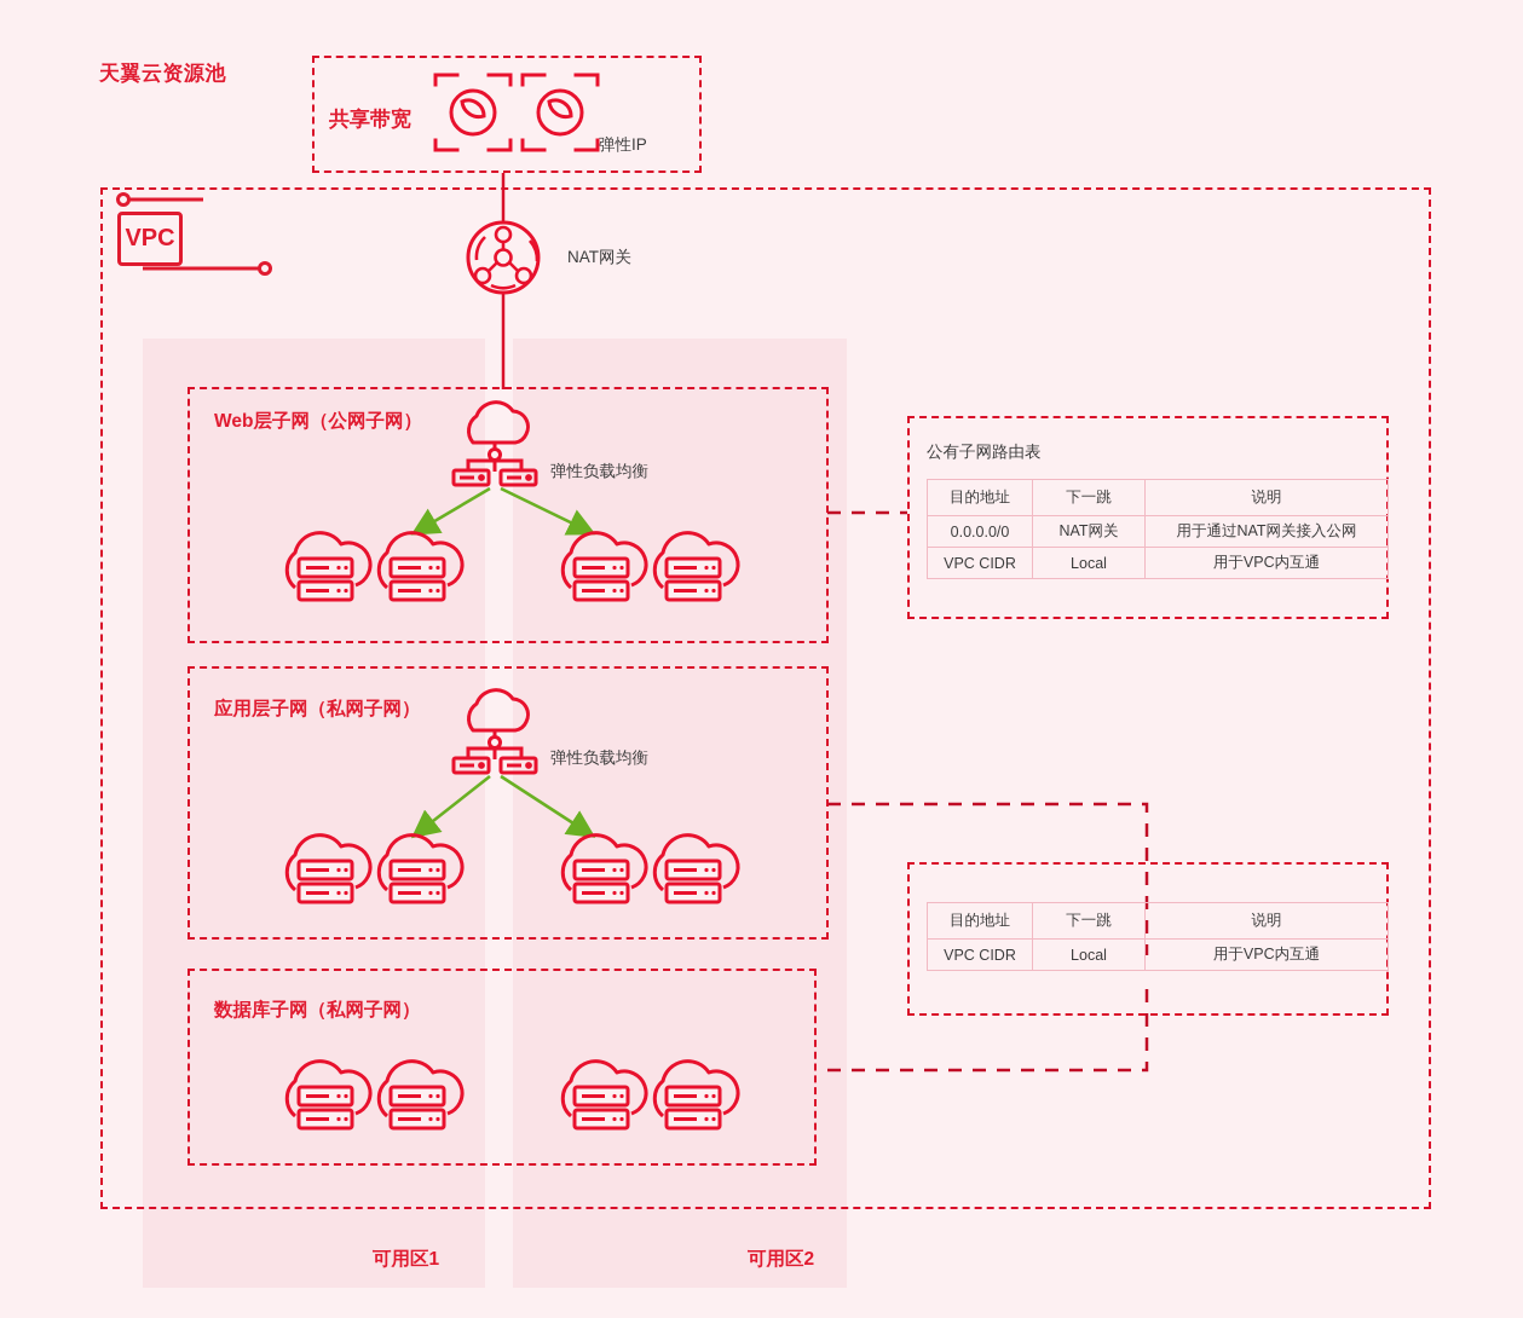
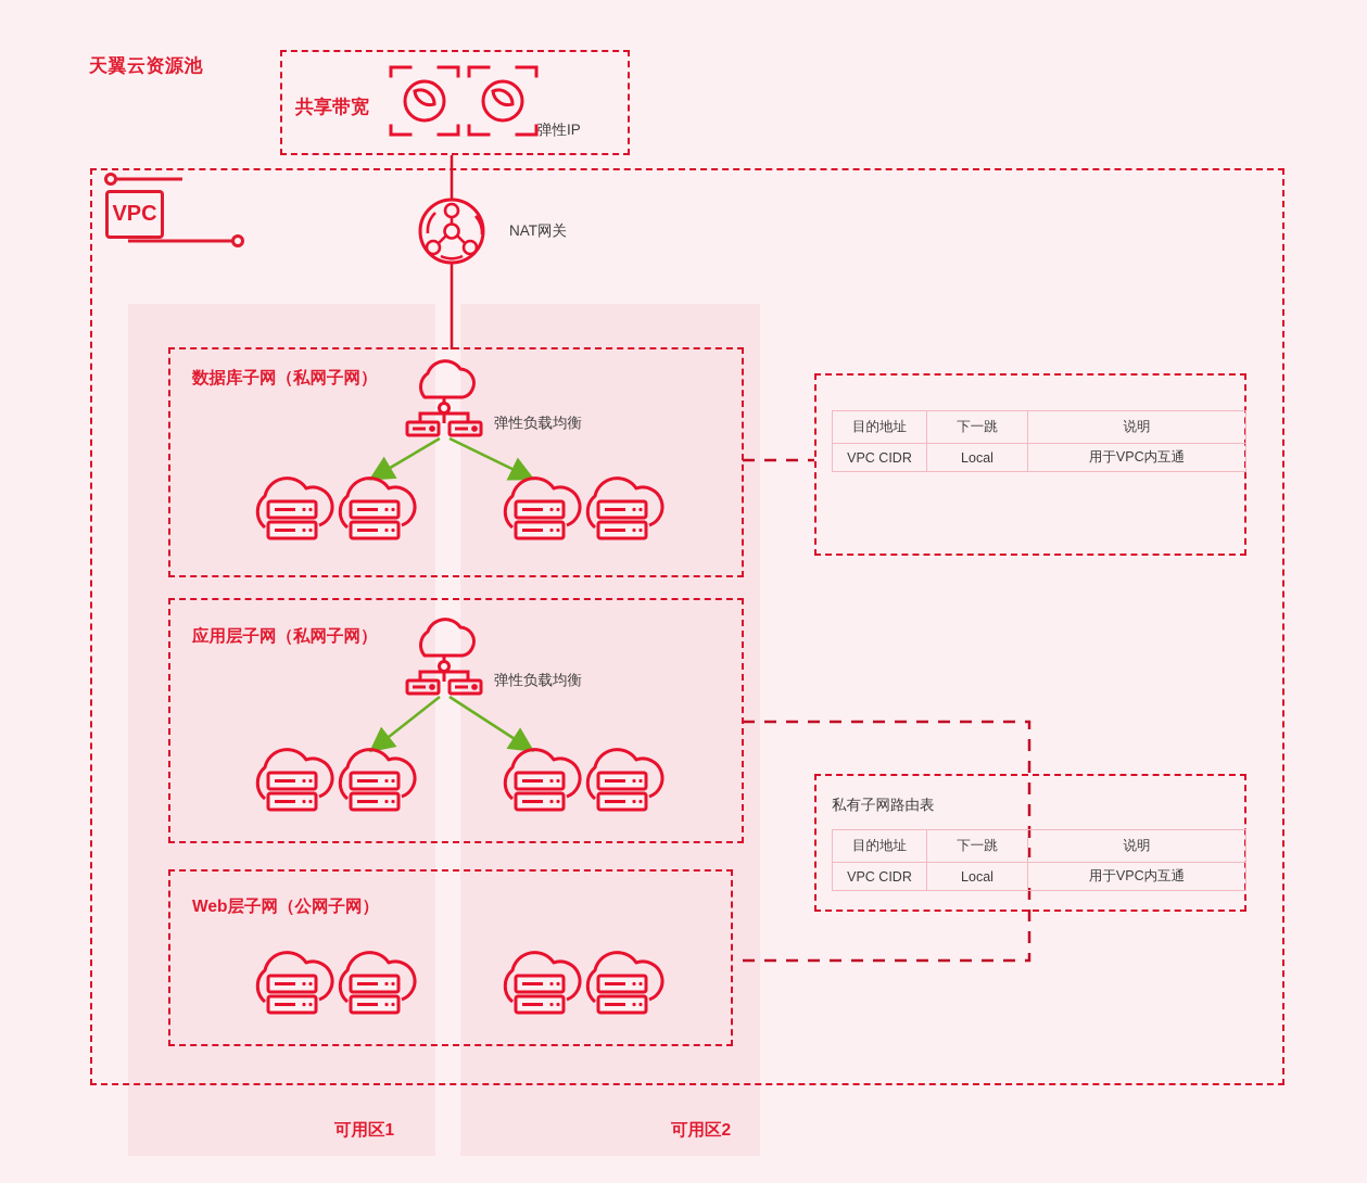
  天翼云资源池
  共享带宽
  弹性IP
  VPC
  NAT网关
- Web层子网（公网子网）
+ 数据库子网（私网子网）
  应用层子网（私网子网）
- 数据库子网（私网子网）
+ Web层子网（公网子网）
  弹性负载均衡
  弹性负载均衡
- 公有子网路由表
  目的地址	下一跳	说明
- 0.0.0.0/0	NAT网关	用于通过NAT网关接入公网
  VPC CIDR	Local	用于VPC内互通
+ 私有子网路由表
  目的地址	下一跳	说明
  VPC CIDR	Local	用于VPC内互通
  可用区1
  可用区2
